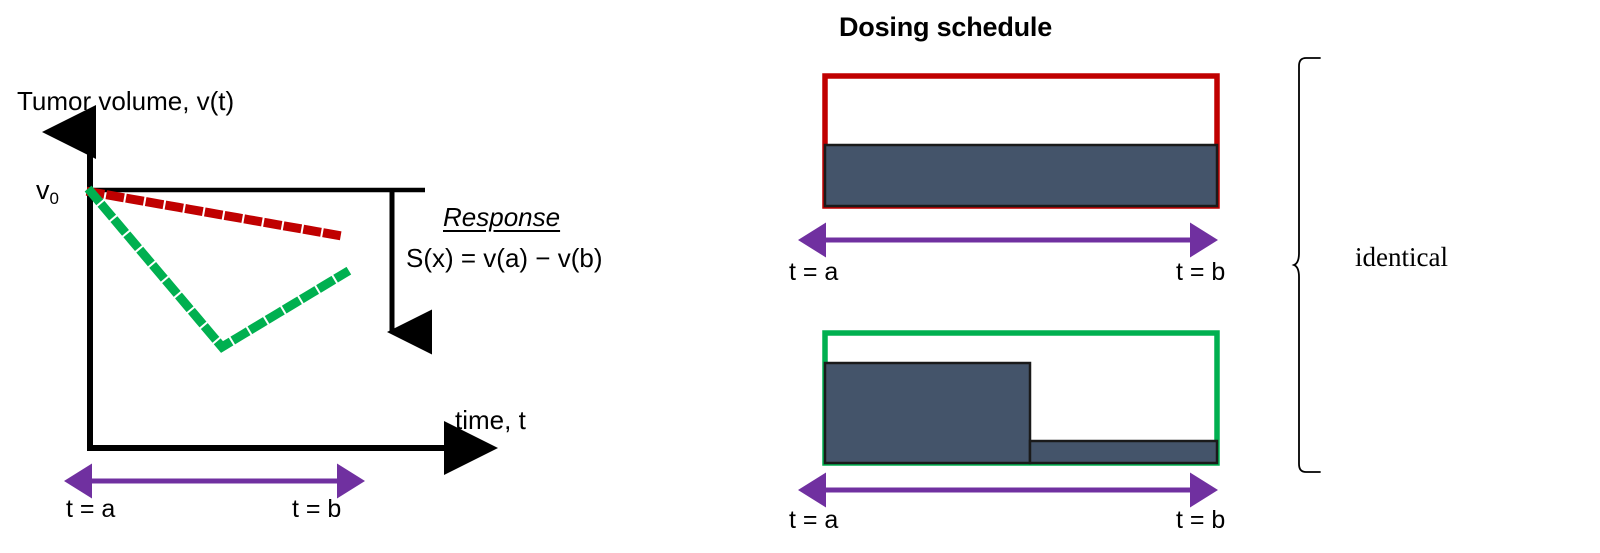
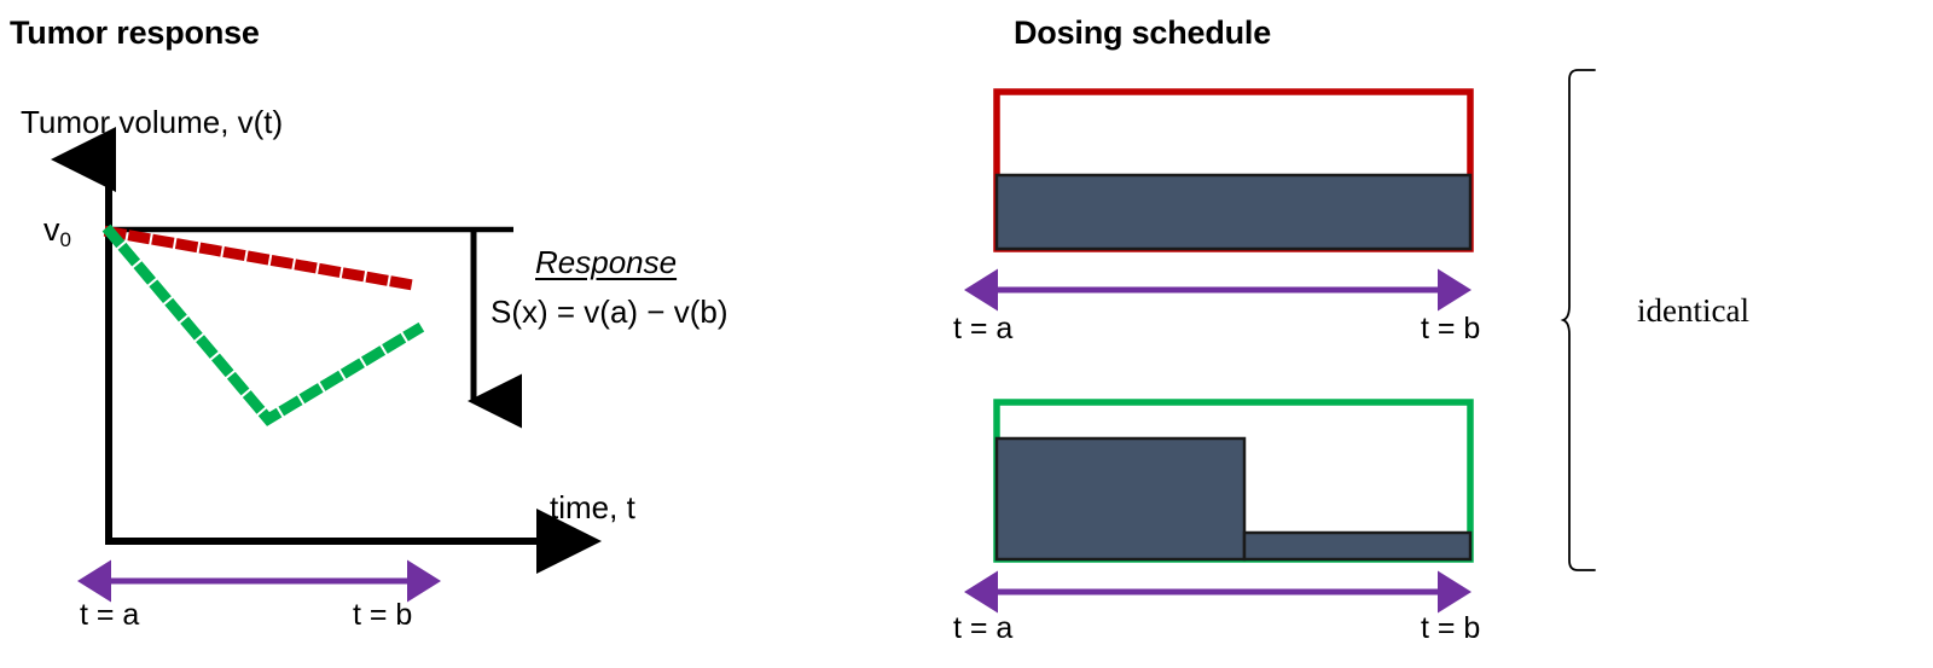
+ Tumor response
  Tumor volume, v(t)
  v0
  time, t
  Response
  S(x) = v(a) − v(b)
  t = a
  t = b
  Dosing schedule
  t = a
  t = b
  t = a
  t = b
  identical
